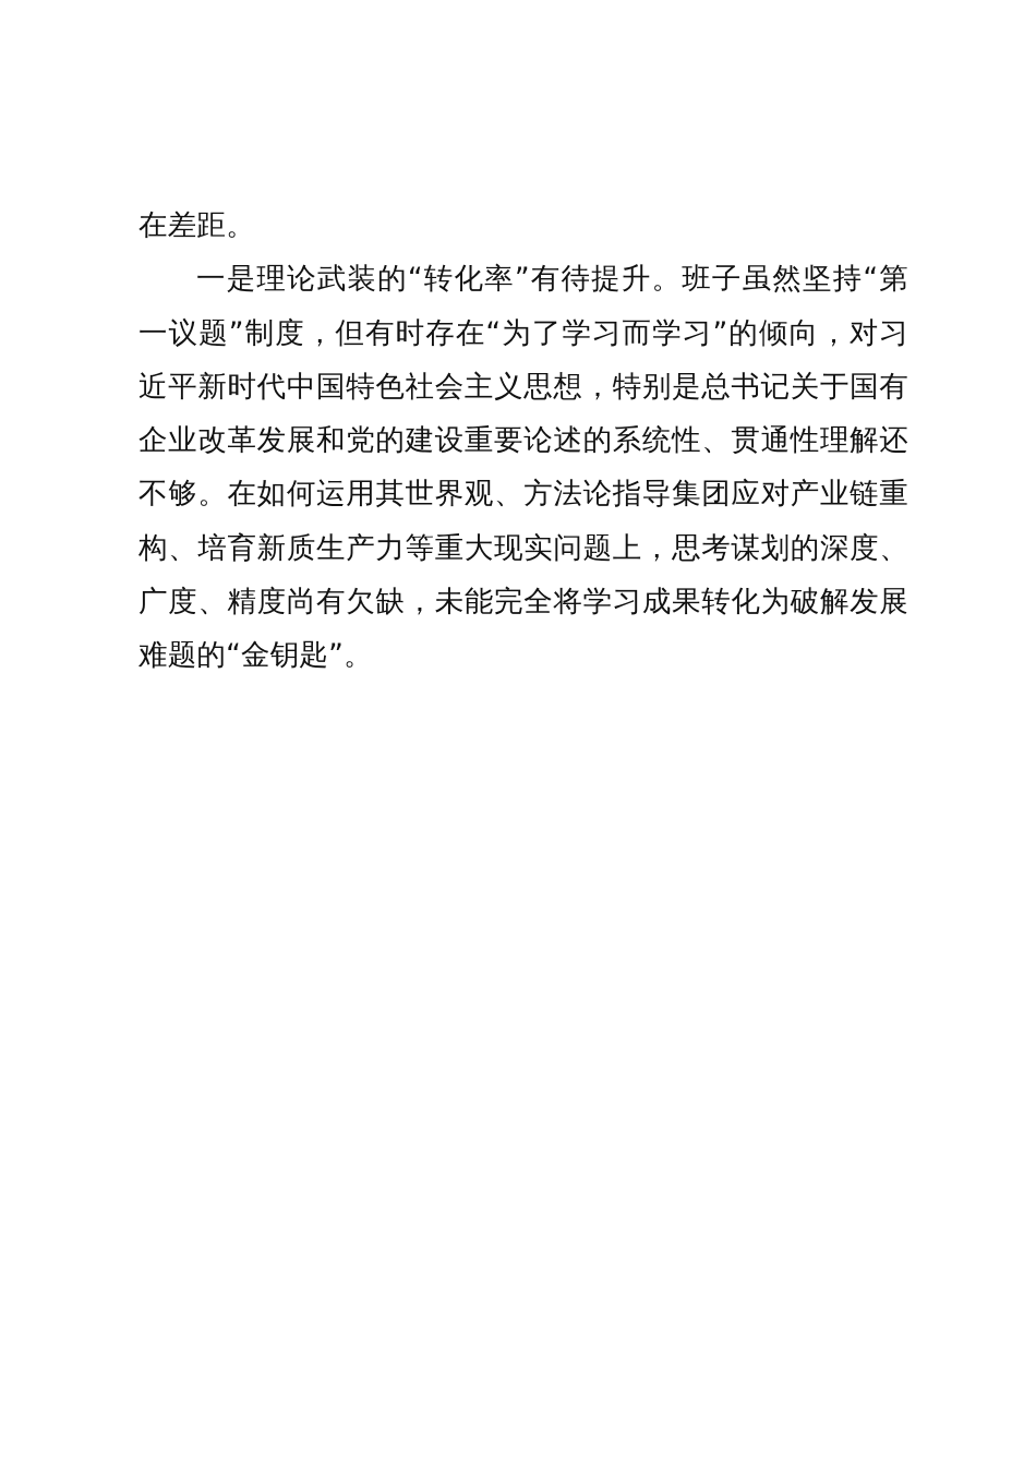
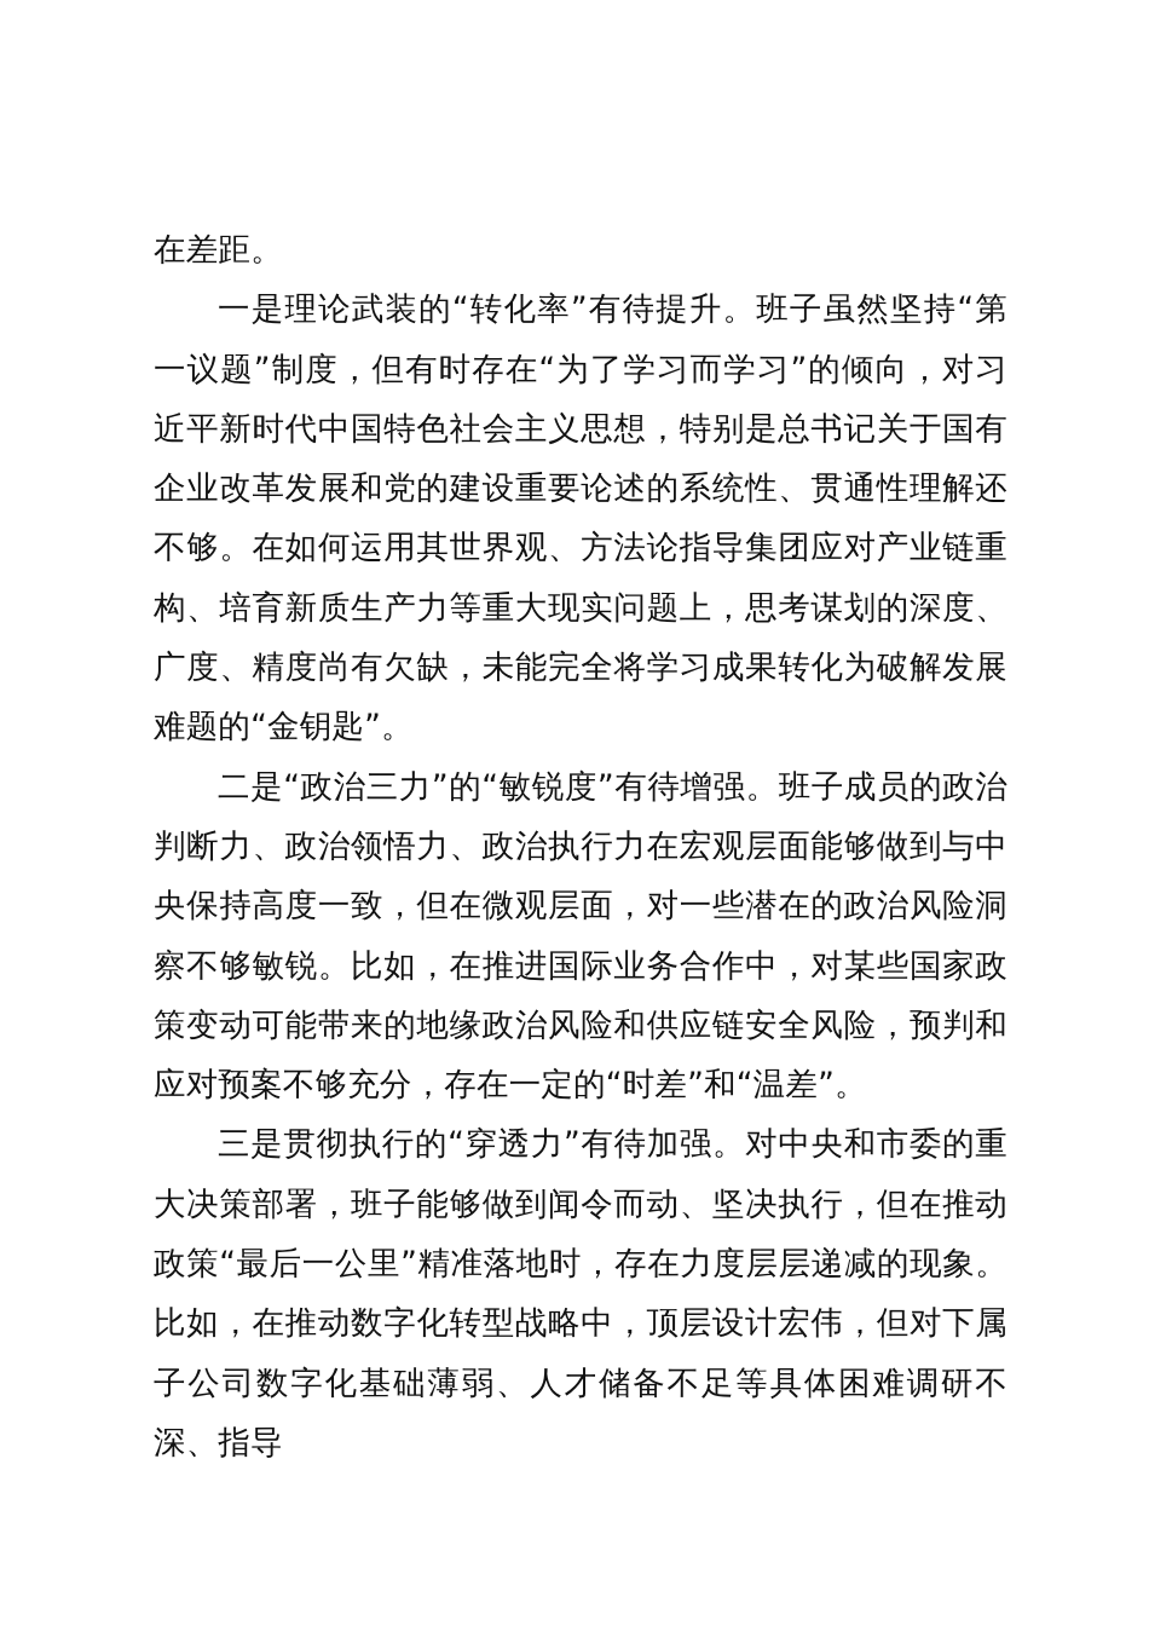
  在差距。
  一是理论武装的“转化率”有待提升。班子虽然坚持“第一议题”制度，但有时存在“为了学习而学习”的倾向，对习近平新时代中国特色社会主义思想，特别是总书记关于国有企业改革发展和党的建设重要论述的系统性、贯通性理解还不够。在如何运用其世界观、方法论指导集团应对产业链重构、培育新质生产力等重大现实问题上，思考谋划的深度、广度、精度尚有欠缺，未能完全将学习成果转化为破解发展难题的“金钥匙”。
+ 二是“政治三力”的“敏锐度”有待增强。班子成员的政治判断力、政治领悟力、政治执行力在宏观层面能够做到与中央保持高度一致，但在微观层面，对一些潜在的政治风险洞察不够敏锐。比如，在推进国际业务合作中，对某些国家政策变动可能带来的地缘政治风险和供应链安全风险，预判和应对预案不够充分，存在一定的“时差”和“温差”。
+ 三是贯彻执行的“穿透力”有待加强。对中央和市委的重大决策部署，班子能够做到闻令而动、坚决执行，但在推动政策“最后一公里”精准落地时，存在力度层层递减的现象。比如，在推动数字化转型战略中，顶层设计宏伟，但对下属子公司数字化基础薄弱、人才储备不足等具体困难调研不深、指导
